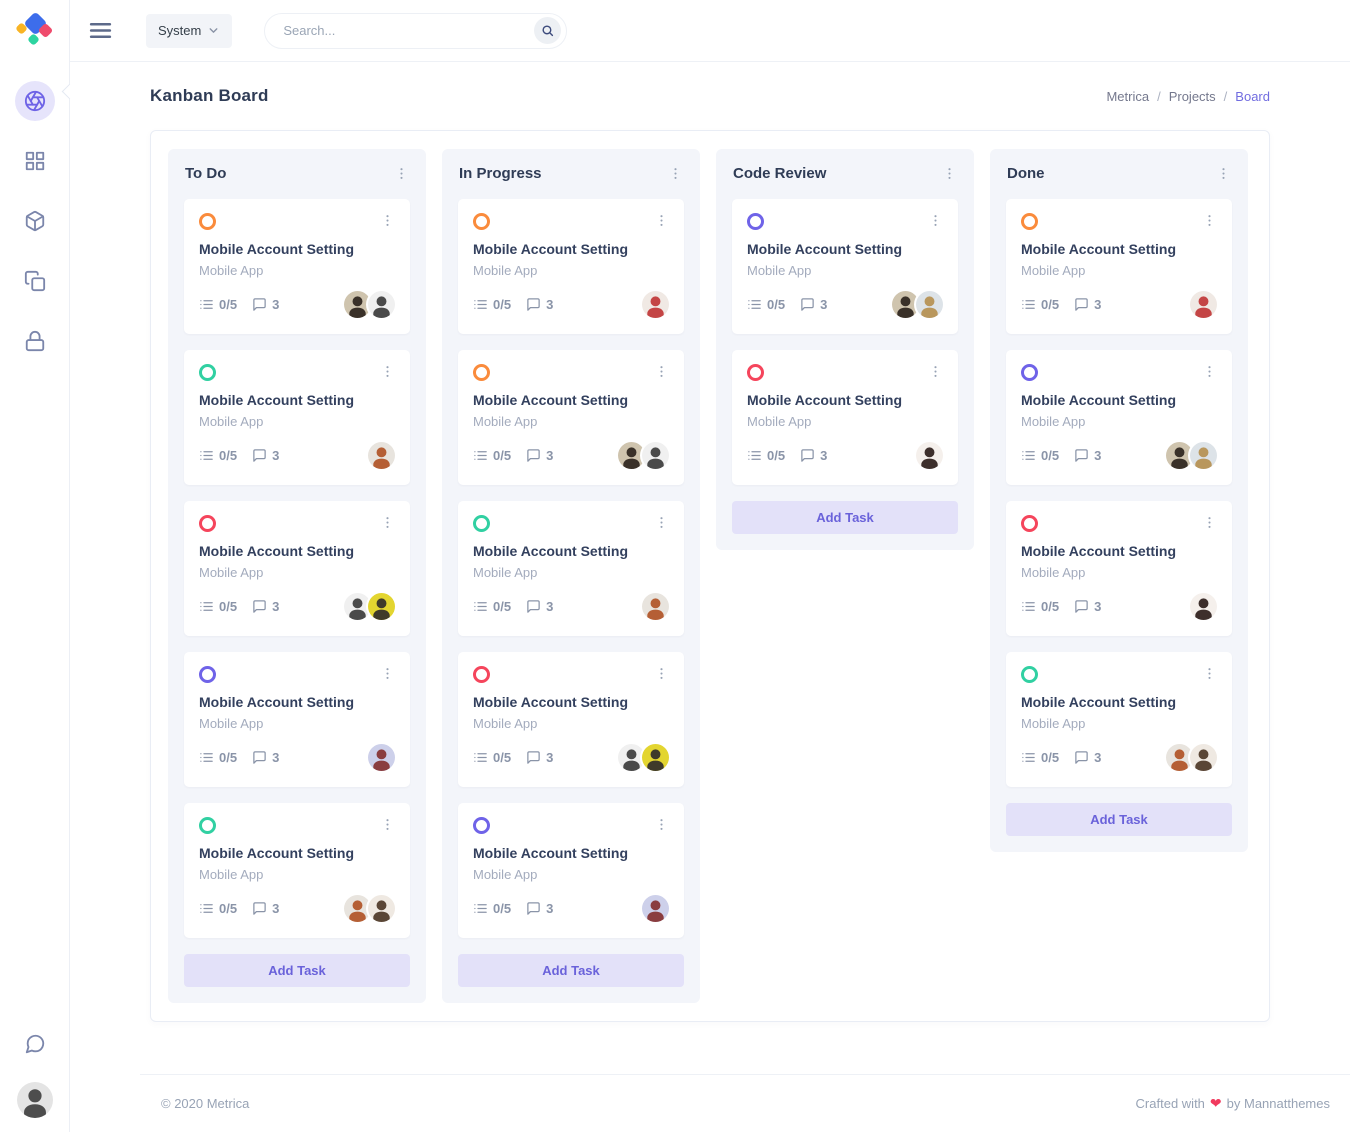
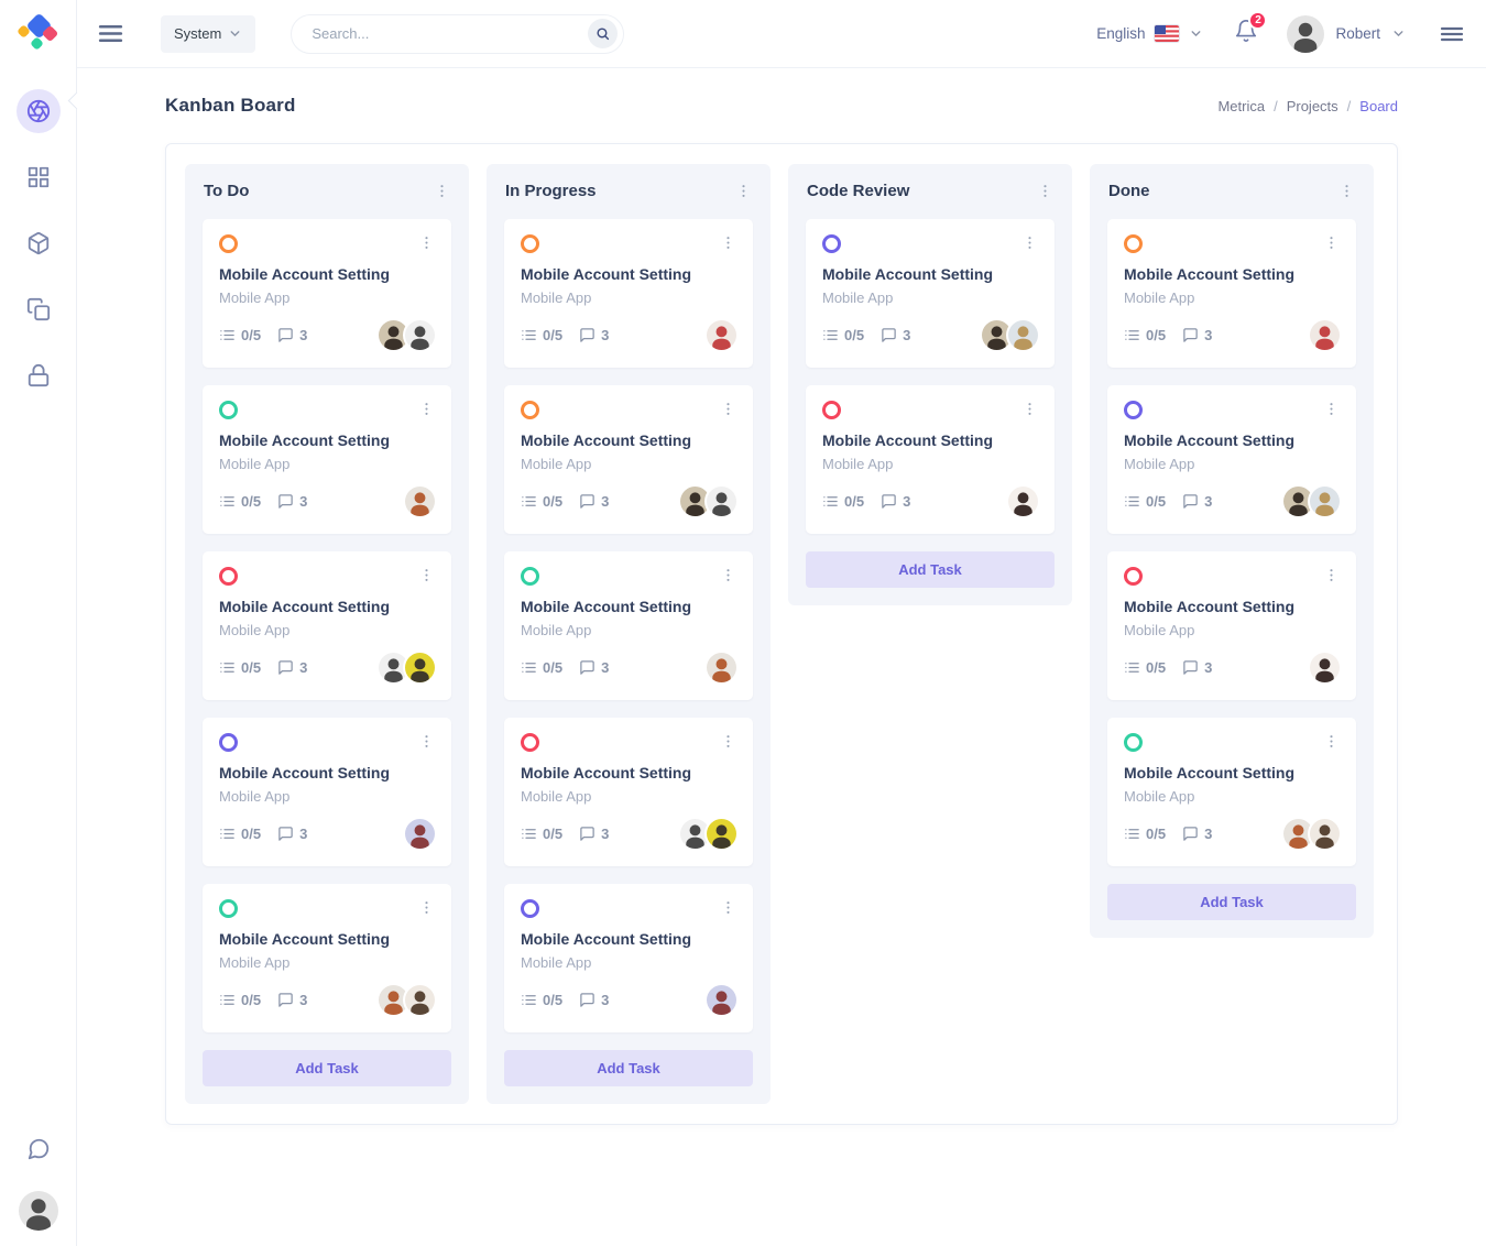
  System
  Search...
+ English
+ 2
+ Robert
  Kanban Board
  Metrica
  /
  Projects
  /
  Board
  To Do
  Mobile Account Setting
  Mobile App
  0/5
  3
  Mobile Account Setting
  Mobile App
  0/5
  3
  Mobile Account Setting
  Mobile App
  0/5
  3
  Mobile Account Setting
  Mobile App
  0/5
  3
  Mobile Account Setting
  Mobile App
  0/5
  3
  Add Task
  In Progress
  Mobile Account Setting
  Mobile App
  0/5
  3
  Mobile Account Setting
  Mobile App
  0/5
  3
  Mobile Account Setting
  Mobile App
  0/5
  3
  Mobile Account Setting
  Mobile App
  0/5
  3
  Mobile Account Setting
  Mobile App
  0/5
  3
  Add Task
  Code Review
  Mobile Account Setting
  Mobile App
  0/5
  3
  Mobile Account Setting
  Mobile App
  0/5
  3
  Add Task
  Done
  Mobile Account Setting
  Mobile App
  0/5
  3
  Mobile Account Setting
  Mobile App
  0/5
  3
  Mobile Account Setting
  Mobile App
  0/5
  3
  Mobile Account Setting
  Mobile App
  0/5
  3
  Add Task
- © 2020 Metrica
- Crafted with
- ❤
- by Mannatthemes
